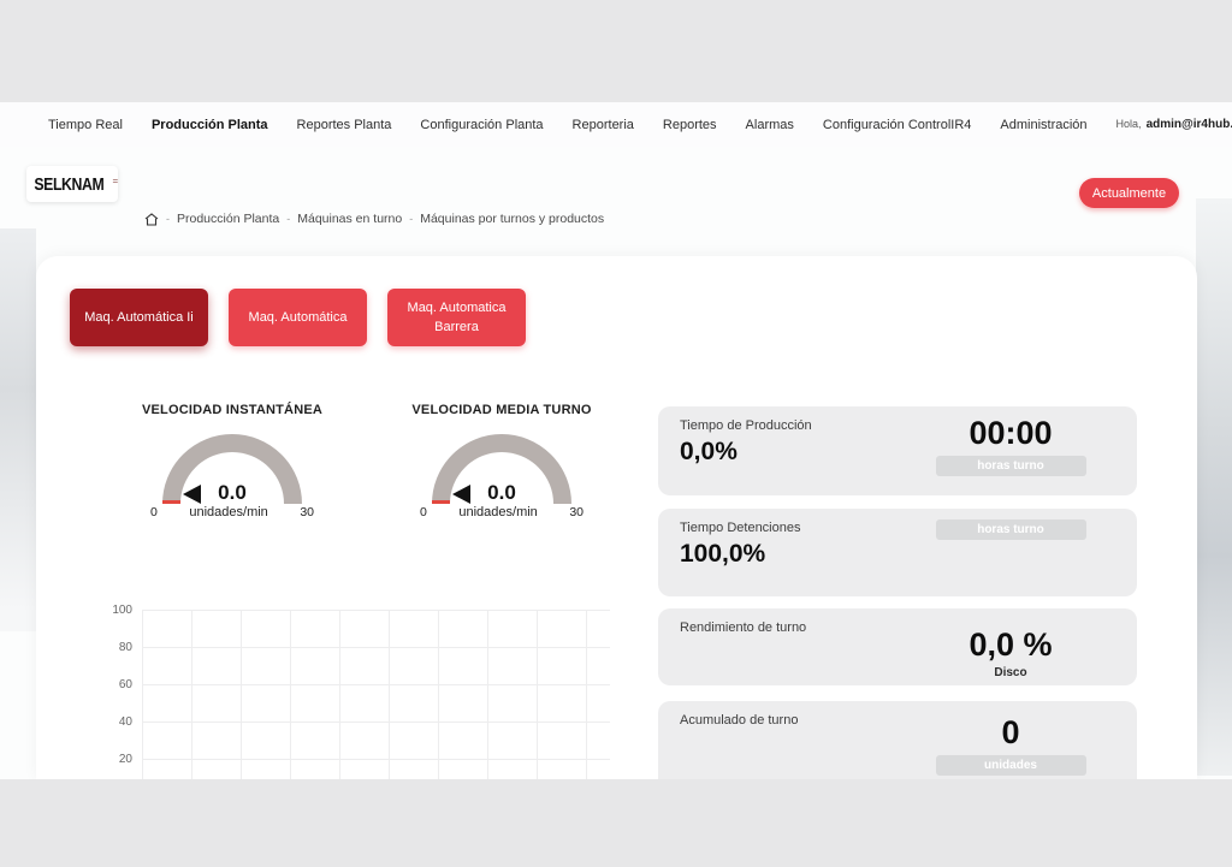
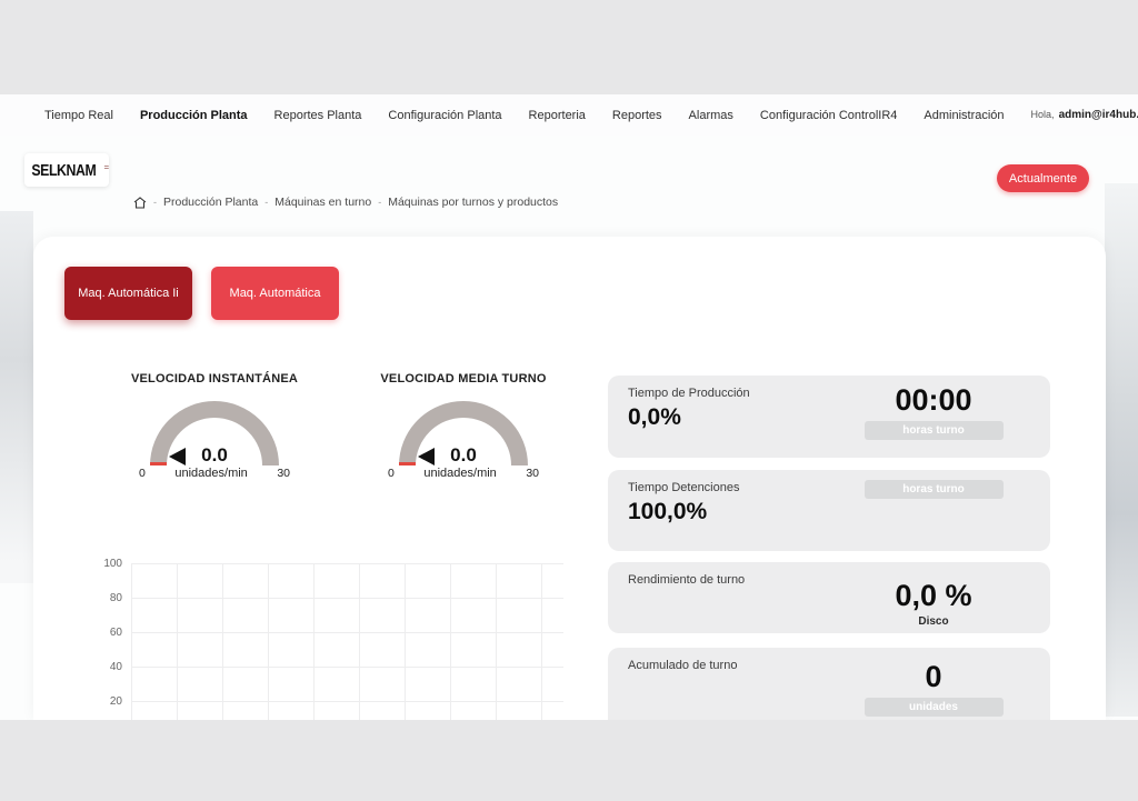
  Tiempo Real
  Producción Planta
  Reportes Planta
  Configuración Planta
  Reporteria
  Reportes
  Alarmas
  Configuración ControlIR4
  Administración
  Hola,
  admin@ir4hub
  SELKNAM
  =
  -
  Producción Planta
  -
  Máquinas en turno
  -
  Máquinas por turnos y productos
  Actualmente
  Maq. Automática Ii
  Maq. Automática
- Maq. Automatica Barrera
  VELOCIDAD INSTANTÁNEA
  0.0
  0
  unidades/min
  30
  VELOCIDAD MEDIA TURNO
  0.0
  0
  unidades/min
  30
  100
  80
  60
  40
  20
  Tiempo de Producción
  0,0%
  00:00
  horas turno
  Tiempo Detenciones
  100,0%
  horas turno
  Rendimiento de turno
  0,0 %
  Disco
  Acumulado de turno
  0
  unidades
